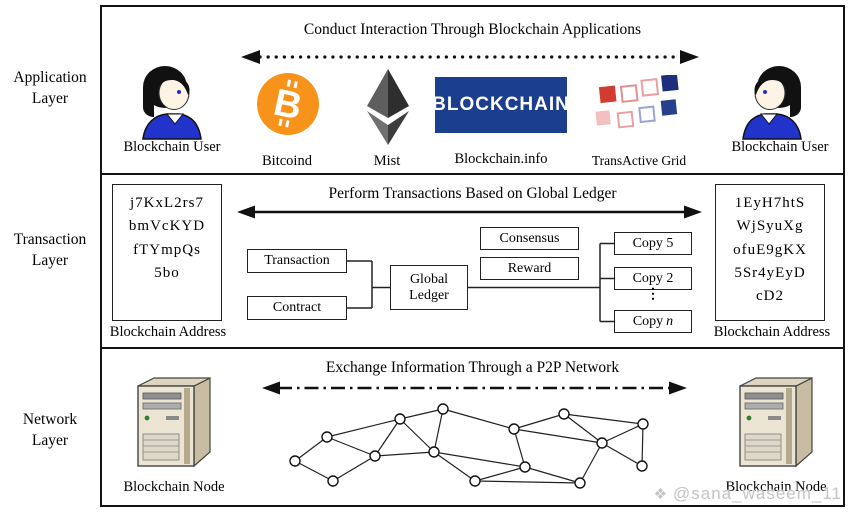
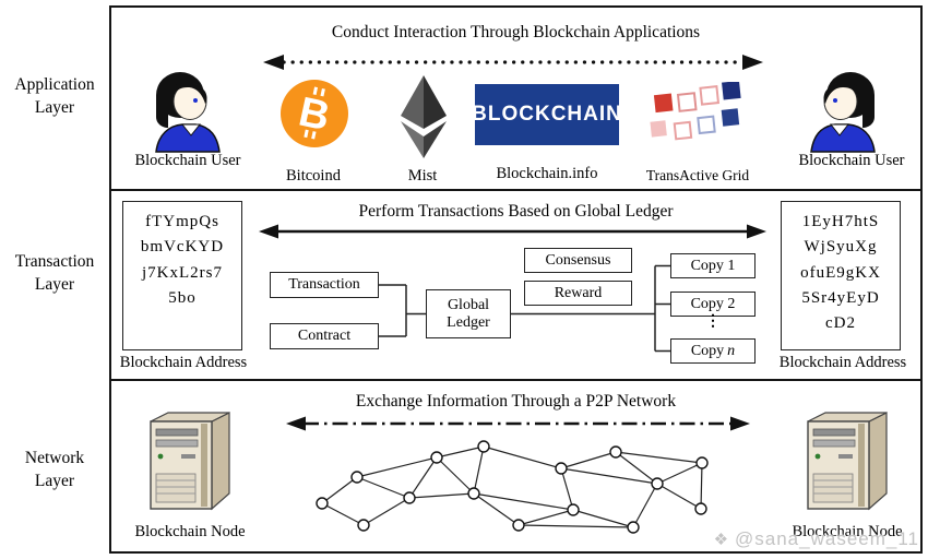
  Application Layer
  Transaction Layer
  Network Layer
  Conduct Interaction Through Blockchain Applications
  Blockchain User
  Bitcoind
  Mist
  BLOCKCHAIN
  Blockchain.info
  TransActive Grid
  Blockchain User
  Perform Transactions Based on Global Ledger
- j7KxL2rs7
+ fTYmpQs
  bmVcKYD
- fTYmpQs
+ j7KxL2rs7
  5bo
  Blockchain Address
  Transaction
  Contract
  Global Ledger
  Consensus
  Reward
- Copy 5
+ Copy 1
  Copy 2
  ⋮
  Copy
  n
  1EyH7htS
  WjSyuXg
  ofuE9gKX
  5Sr4yEyD
  cD2
  Blockchain Address
  Exchange Information Through a P2P Network
  Blockchain Node
  Blockchain Node
  ❖
  @sana_waseem_11
